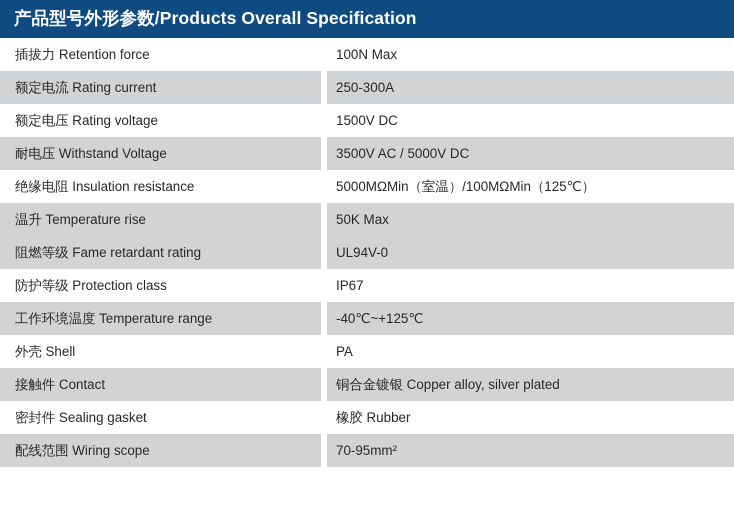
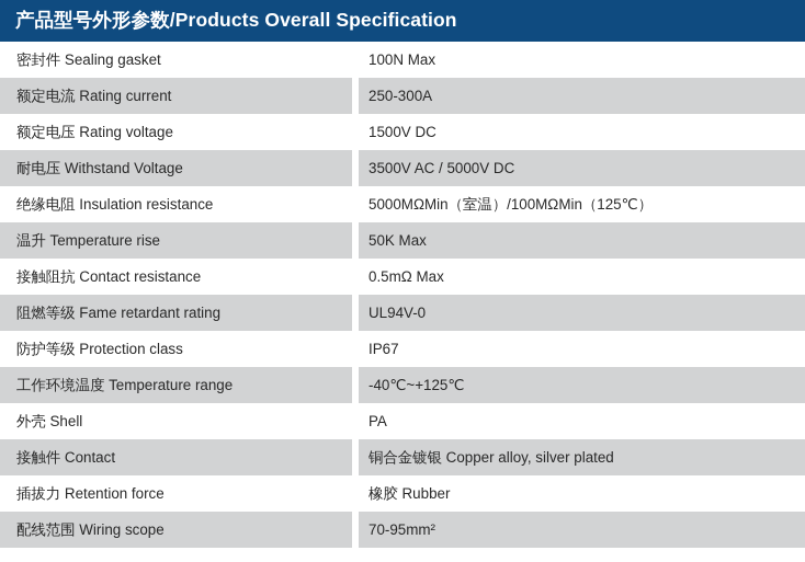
  产品型号外形参数/Products Overall Specification
- 插拔力 Retention force
+ 密封件 Sealing gasket
  100N Max
  额定电流 Rating current
  250-300A
  额定电压 Rating voltage
  1500V DC
  耐电压 Withstand Voltage
  3500V AC / 5000V DC
  绝缘电阻 Insulation resistance
  5000MΩMin（室温）/100MΩMin（125℃）
  温升 Temperature rise
  50K Max
+ 接触阻抗 Contact resistance
+ 0.5mΩ Max
  阻燃等级 Fame retardant rating
  UL94V-0
  防护等级 Protection class
  IP67
  工作环境温度 Temperature range
  -40℃~+125℃
  外壳 Shell
  PA
  接触件 Contact
  铜合金镀银 Copper alloy, silver plated
- 密封件 Sealing gasket
+ 插拔力 Retention force
  橡胶 Rubber
  配线范围 Wiring scope
  70-95mm²
